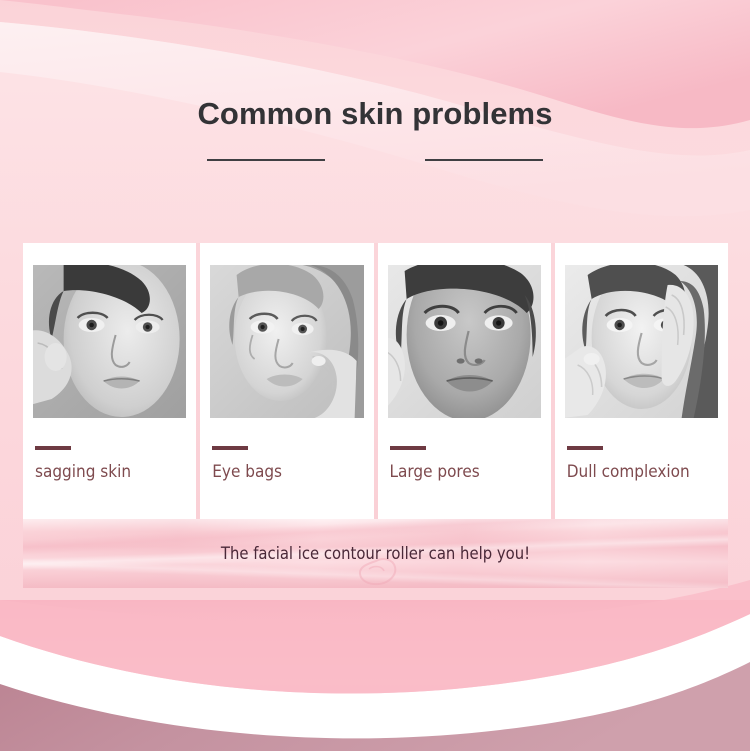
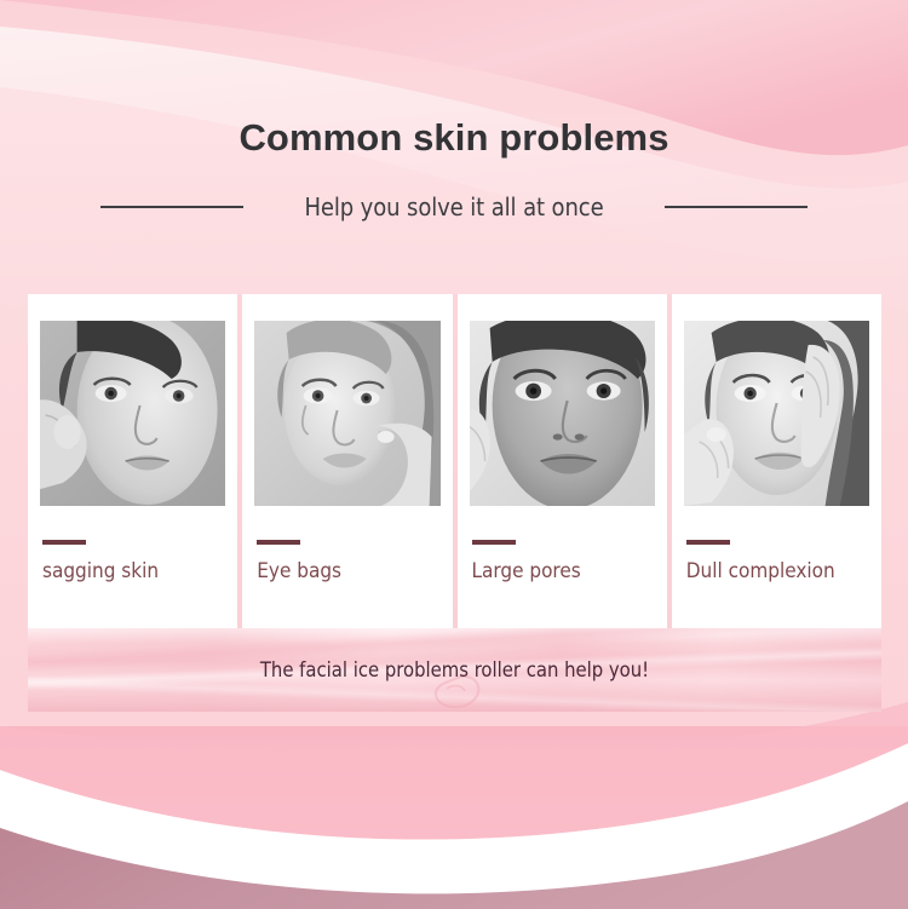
  Common skin problems
+ Help you solve it all at once
  sagging skin
  Eye bags
  Large pores
  Dull complexion
- The facial ice contour roller can help you!
+ The facial ice problems roller can help you!
